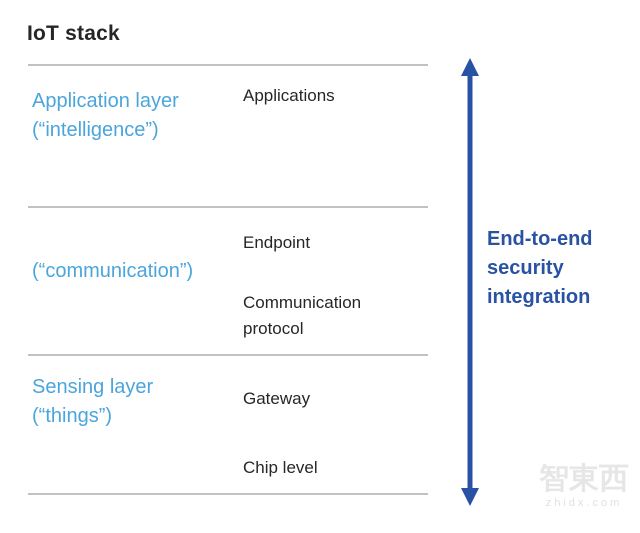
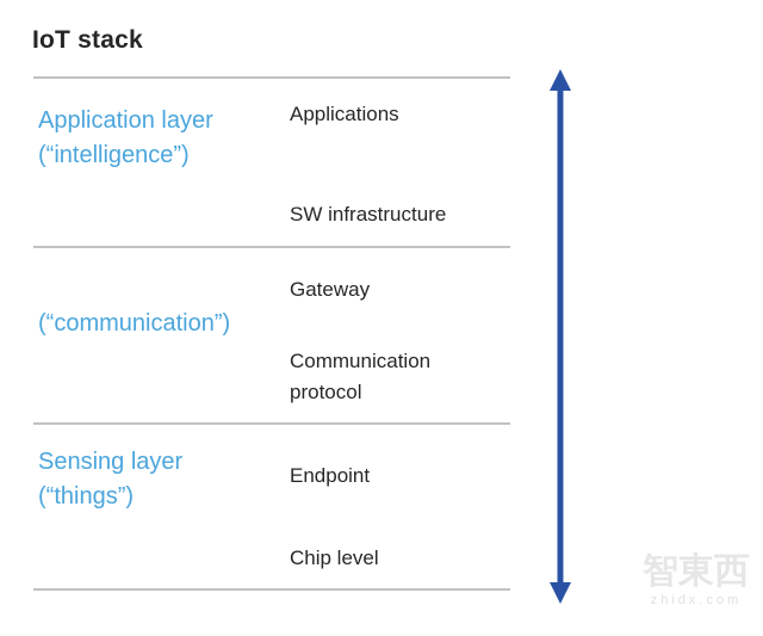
  IoT stack
  Application layer
  (“intelligence”)
  (“communication”)
  Sensing layer
  (“things”)
  Applications
+ SW infrastructure
- Endpoint
+ Gateway
  Communication protocol
- Gateway
+ Endpoint
  Chip level
- End-to-end security integration
  智東西
  zhidx.com
